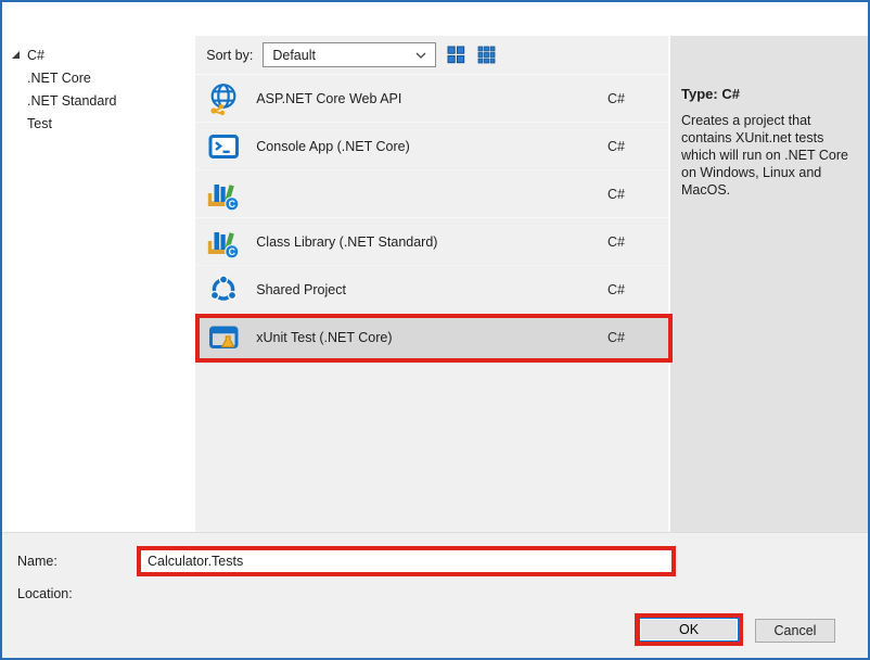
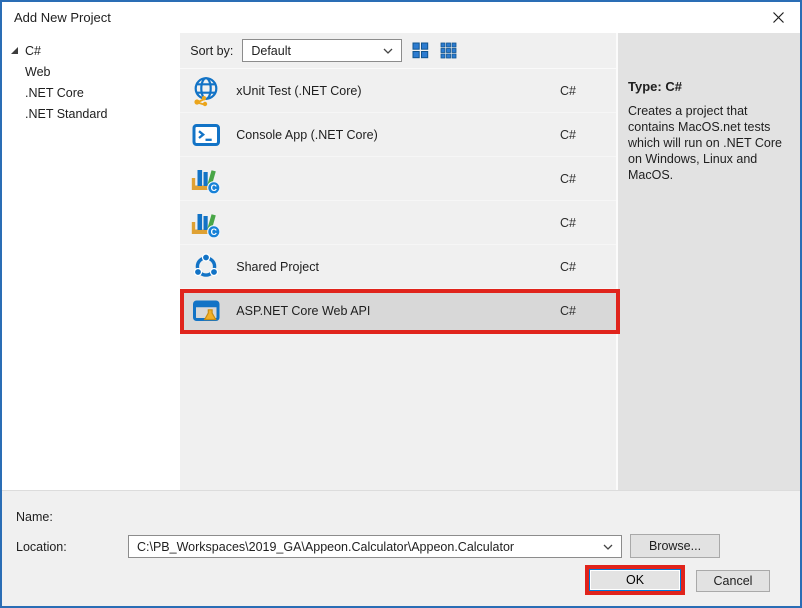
+ Add New Project
  C#
+ Web
  .NET Core
  .NET Standard
- Test
  Sort by:
  Default
- ASP.NET Core Web API
+ xUnit Test (.NET Core)
  C#
  Console App (.NET Core)
  C#
  C
  C#
  C
- Class Library (.NET Standard)
  C#
  Shared Project
  C#
- xUnit Test (.NET Core)
+ ASP.NET Core Web API
  C#
  Type: C#
- Creates a project that contains XUnit.net tests which will run on .NET Core on Windows, Linux and MacOS.
+ Creates a project that contains MacOS.net tests which will run on .NET Core on Windows, Linux and MacOS.
  Name:
- Calculator.Tests
  Location:
+ C:\PB_Workspaces\2019_GA\Appeon.Calculator\Appeon.Calculator
+ Browse...
  OK
  Cancel
